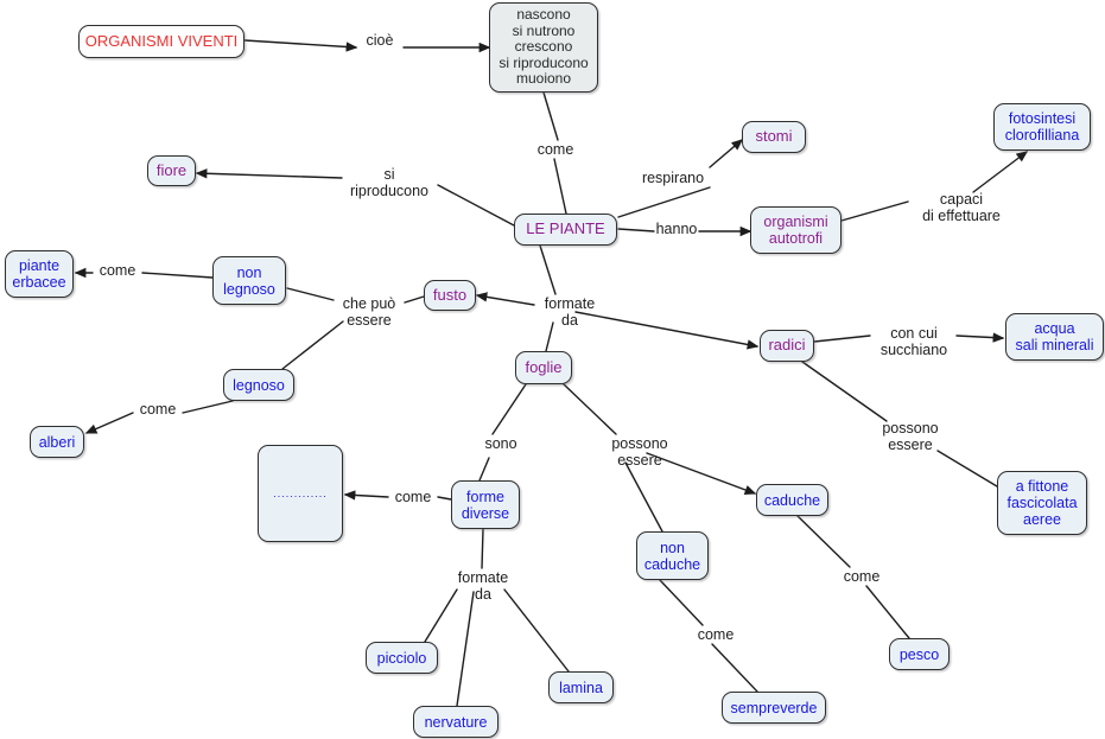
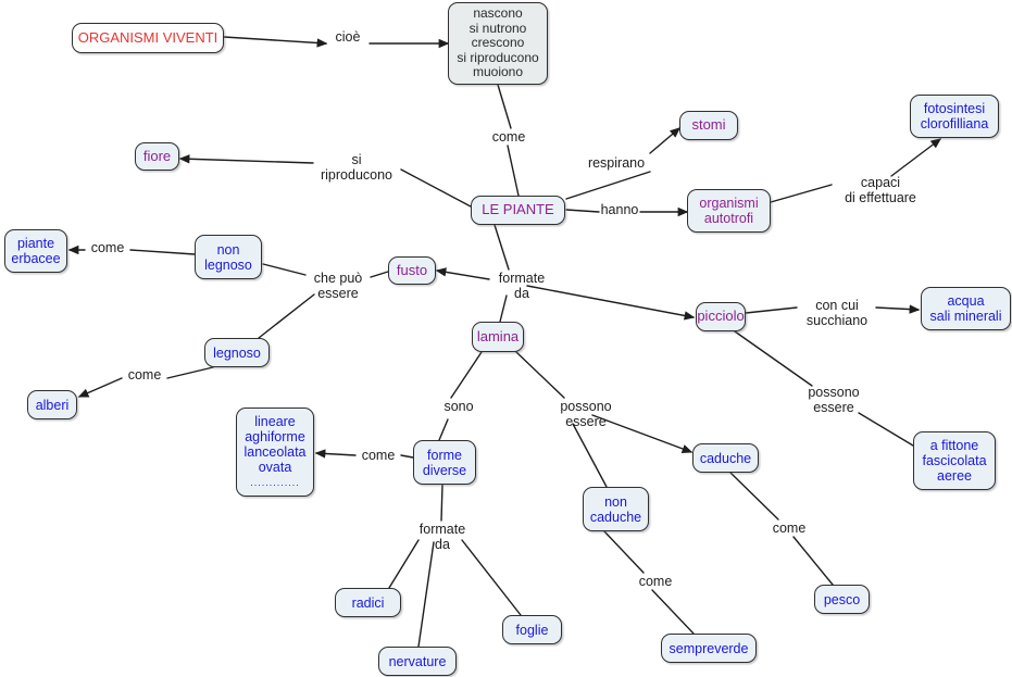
  ORGANISMI VIVENTI
  nascono
  si nutrono
  crescono
  si riproducono
  muoiono
  stomi
  fotosintesi
  clorofilliana
  fiore
  LE PIANTE
  organismi
  autotrofi
  piante
  erbacee
  non
  legnoso
  fusto
- radici
+ picciolo
  acqua
  sali minerali
- foglie
+ lamina
  legnoso
  alberi
+ lineare
+ aghiforme
+ lanceolata
+ ovata
  .............
  a fittone
  fascicolata
  aeree
  caduche
  forme
  diverse
  non
  caduche
- picciolo
+ radici
  pesco
- lamina
+ foglie
  nervature
  sempreverde
  cioè
  come
  respirano
  si
  riproducono
  capaci
  di effettuare
  hanno
  come
  che può
  essere
  formate
  da
  con cui
  succhiano
  come
  possono
  essere
  sono
  possono
  essere
  come
  formate
  da
  come
  come
